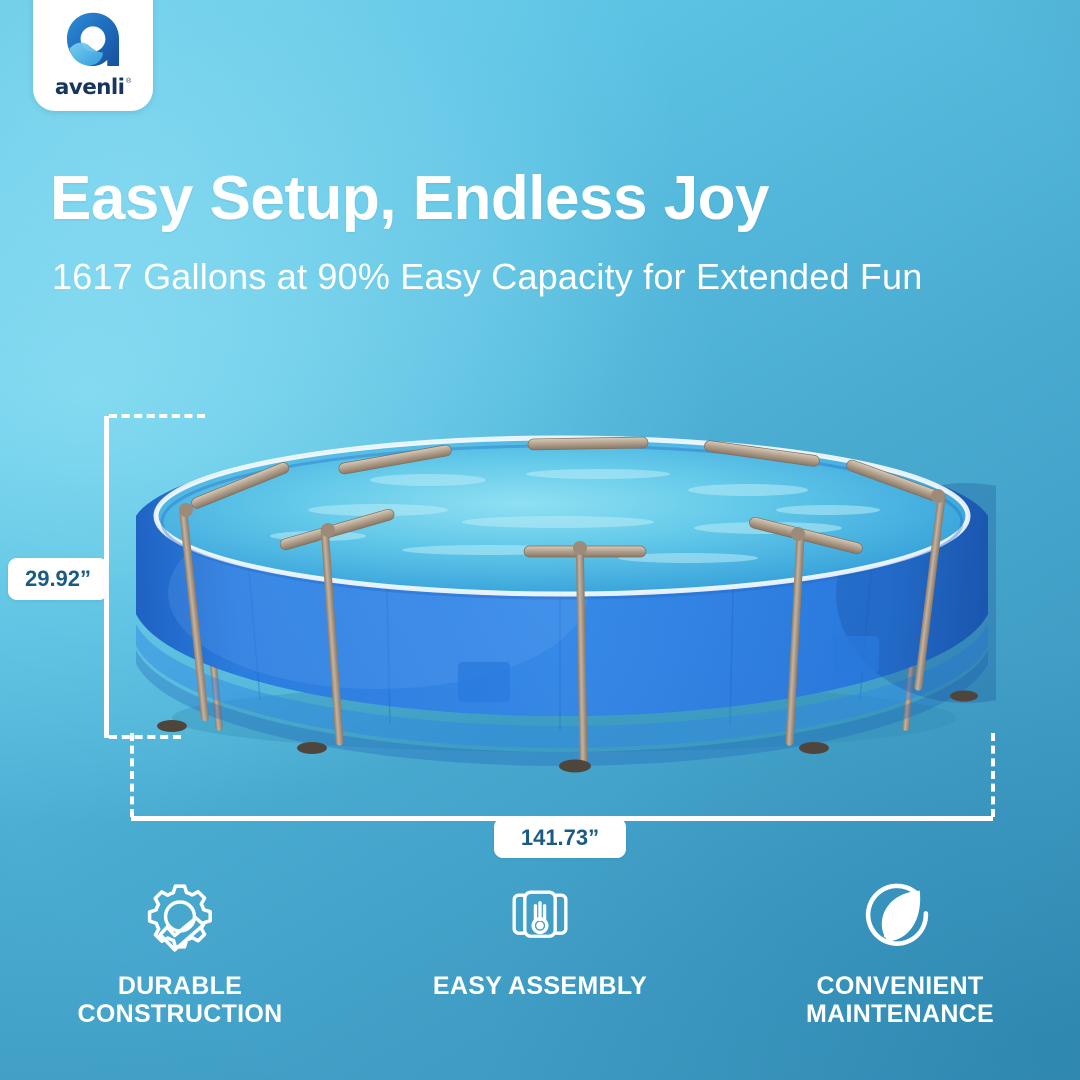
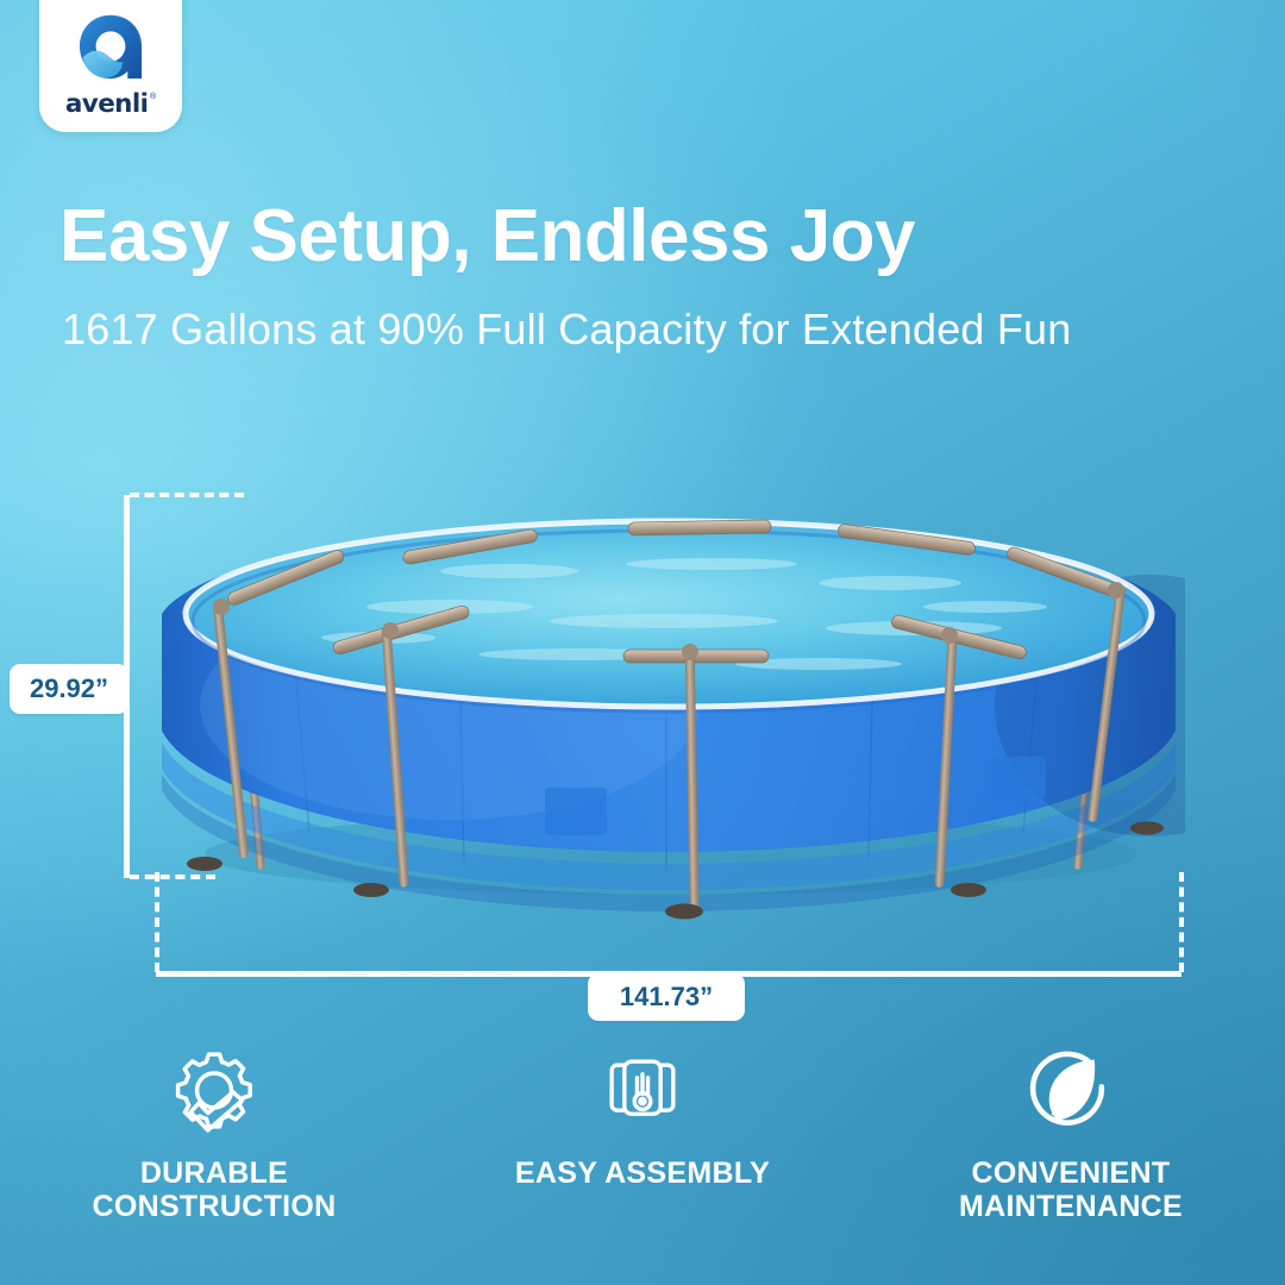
  avenli
  Easy Setup, Endless Joy
- 1617 Gallons at 90% Easy Capacity for Extended Fun
+ 1617 Gallons at 90% Full Capacity for Extended Fun
  29.92”
  141.73”
  DURABLE
  CONSTRUCTION
  EASY ASSEMBLY
  CONVENIENT
  MAINTENANCE
